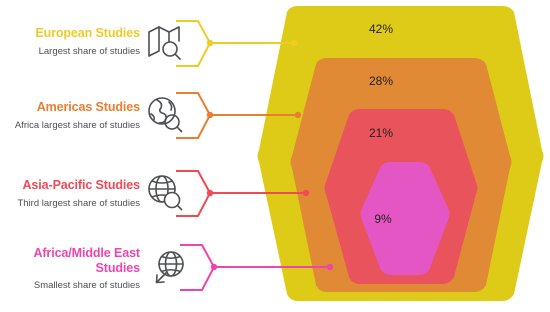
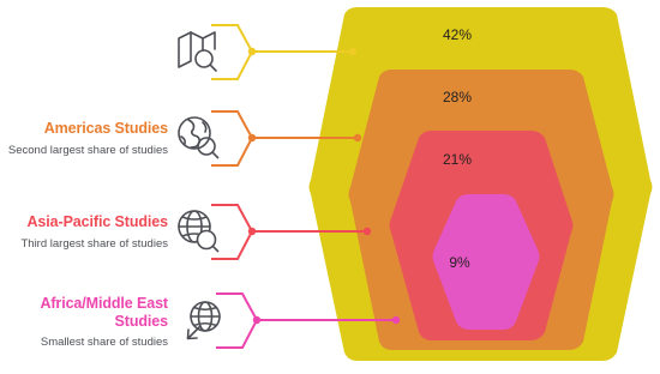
  42%
  28%
  21%
  9%
- European Studies
- Largest share of studies
  Americas Studies
- Africa largest share of studies
+ Second largest share of studies
  Asia-Pacific Studies
  Third largest share of studies
  Africa/Middle East
  Studies
  Smallest share of studies
